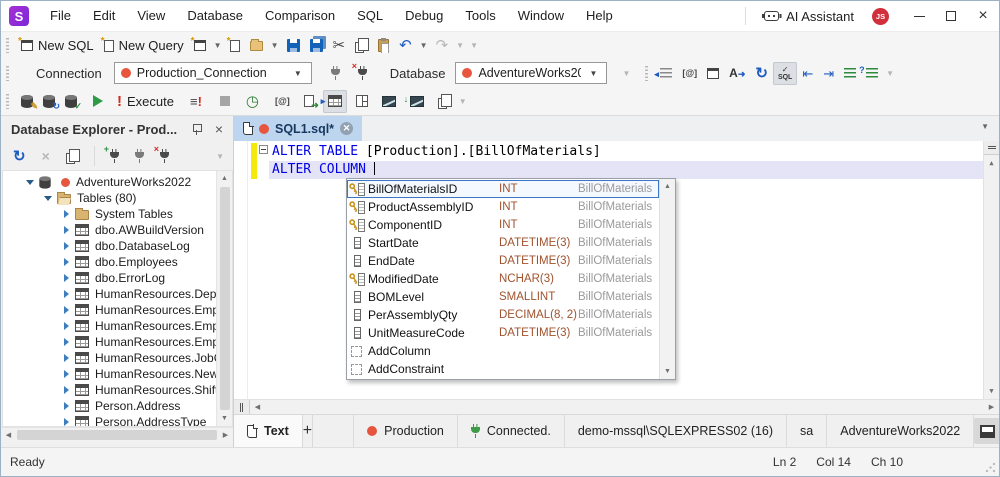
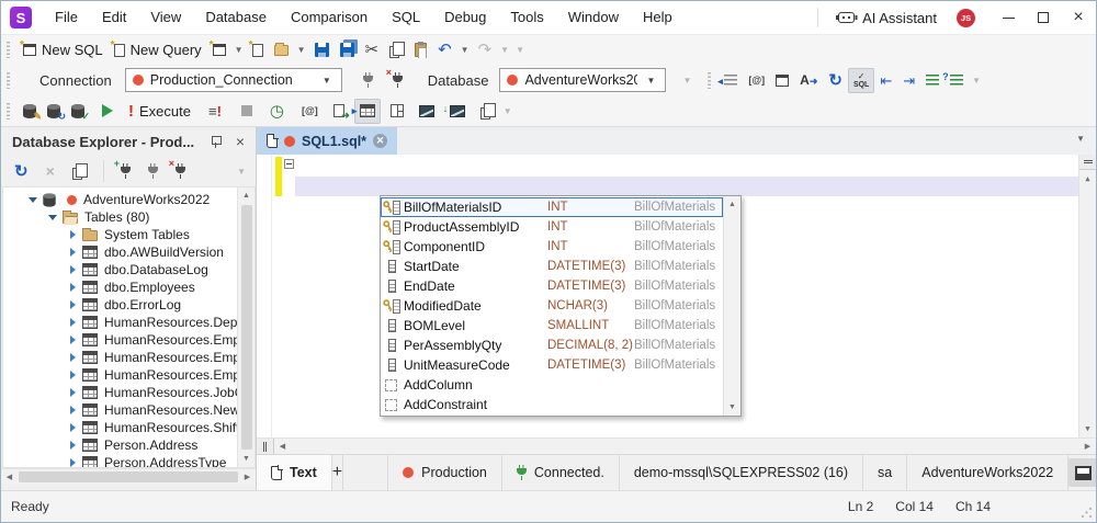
  S
  File
  Edit
  View
  Database
  Comparison
  SQL
  Debug
  Tools
  Window
  Help
  AI Assistant
  JS
  ×
  *
  New SQL
  *
  New Query
  *
  ▼
  *
  ▼
  ✂
  ↶
  ▼
  ↷
  ▼
  ▼
  Connection
  Production_Connection
  ▼
  ×
  Database
  AdventureWorks2
  ▼
  ▼
  ◂
  [@]
  A➜
  ↻
  ✓
  ⇤
  ⇥
  ?
  ▼
  ✎
  ↻
  ✓
  !
  Execute
  ≡!
  ◷
  [@]
  ➜
  ▸
  ↓
  ▼
  Database Explorer - Prod...
  ×
  ↻
  ×
  +
  ×
  ▼
  AdventureWorks2022
  Tables (80)
  System Tables
  dbo.AWBuildVersion
  dbo.DatabaseLog
  dbo.Employees
  dbo.ErrorLog
  HumanResources.Dep
  HumanResources.Em
  HumanResources.Em
  HumanResources.Em
  HumanResources.Job
  HumanResources.New
  HumanResources.Shif
  Person.Address
  Person.AddressType
  SQL1.sql*
  ✕
  ▼
- ALTER TABLE [Production].[BillOfMaterials]
- ALTER COLUMN
  BillOfMaterialsID
  INT
  BillOfMaterials
  ProductAssemblyID
  INT
  BillOfMaterials
  ComponentID
  INT
  BillOfMaterials
  StartDate
  DATETIME(3)
  BillOfMaterials
  EndDate
  DATETIME(3)
  BillOfMaterials
  ModifiedDate
  NCHAR(3)
  BillOfMaterials
  BOMLevel
  SMALLINT
  BillOfMaterials
  PerAssemblyQty
  DECIMAL(8, 2)
  BillOfMaterials
  UnitMeasureCode
  DATETIME(3)
  BillOfMaterials
  AddColumn
  AddConstraint
  ▲
  ▼
  Text
  +
  Production
  Connected.
  demo-mssql\SQLEXPRESS02 (16)
  sa
  AdventureWorks2022
  Ready
  Ln 2
  Col 14
- Ch 10
+ Ch 14
